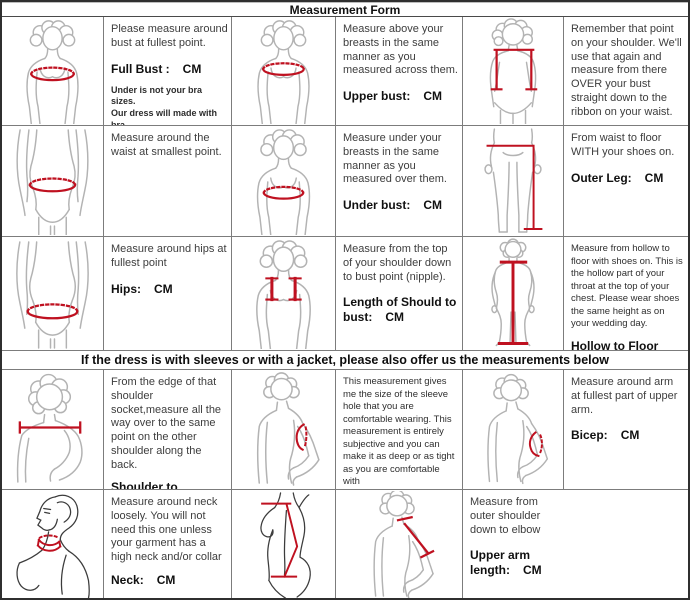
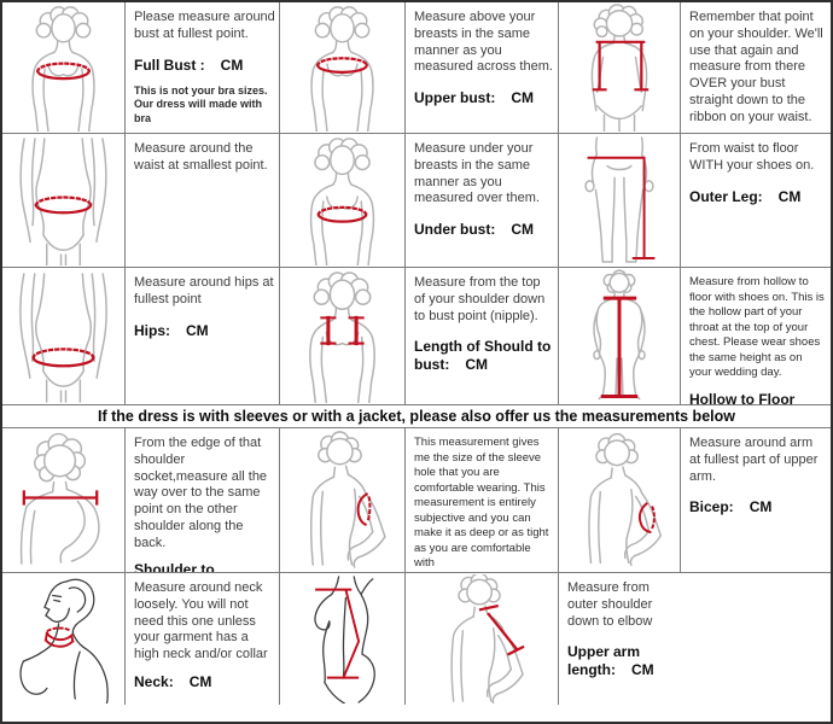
- Measurement Form
  Please measure around bust at fullest point.
  Full Bust : CM
- Under is not your bra sizes.
+ This is not your bra sizes.
  Our dress will made with bra
  Measure above your breasts in the same manner as you measured across them.
  Upper bust: CM
  Remember that point on your shoulder. We'll use that again and measure from there OVER your bust straight down to the ribbon on your waist.
  Measure around the waist at smallest point.
  Measure under your breasts in the same manner as you measured over them.
  Under bust: CM
  From waist to floor WITH your shoes on.
  Outer Leg: CM
  Measure around hips at fullest point
  Hips: CM
  Measure from the top of your shoulder down to bust point (nipple).
  Length of Should to bust: CM
  Measure from hollow to floor with shoes on. This is the hollow part of your throat at the top of your chest. Please wear shoes the same height as on your wedding day.
  Hollow to Floor
  If the dress is with sleeves or with a jacket, please also offer us the measurements below
  From the edge of that shoulder socket,measure all the way over to the same point on the other shoulder along the back.
  This measurement gives me the size of the sleeve hole that you are comfortable wearing. This measurement is entirely subjective and you can make it as deep or as tight as you are comfortable with
  Measure around arm at fullest part of upper arm.
  Bicep: CM
  Measure around neck loosely. You will not need this one unless your garment has a high neck and/or collar
  Neck: CM
  Measure from outer shoulder down to elbow
  Upper arm length: CM
